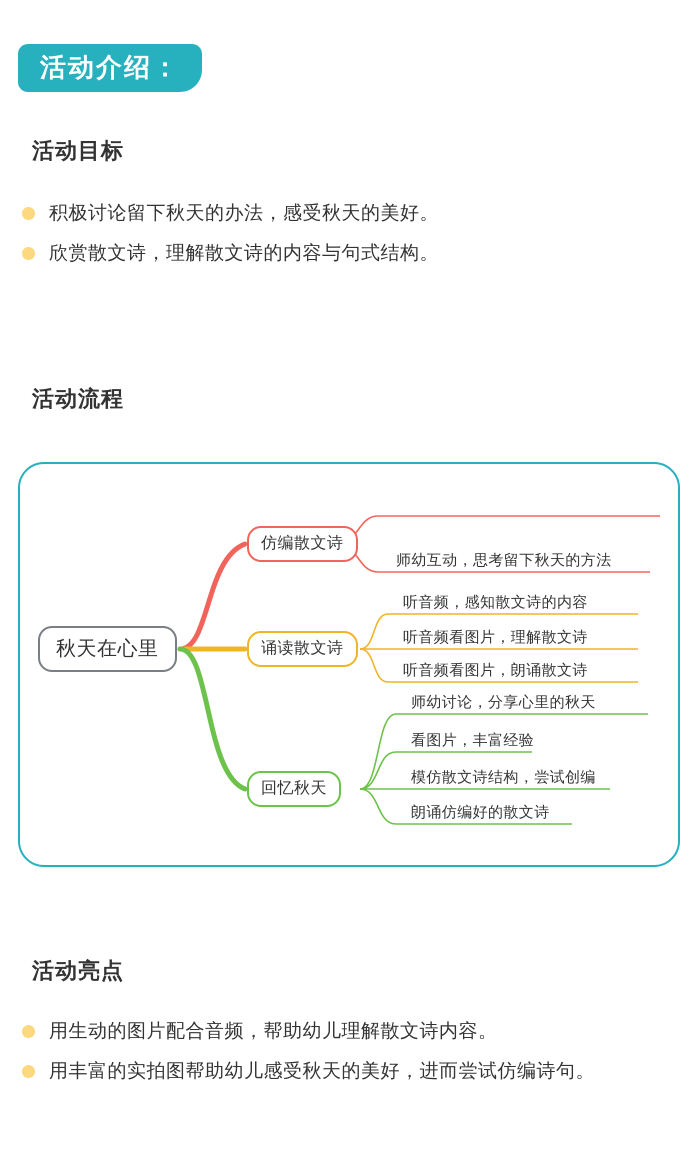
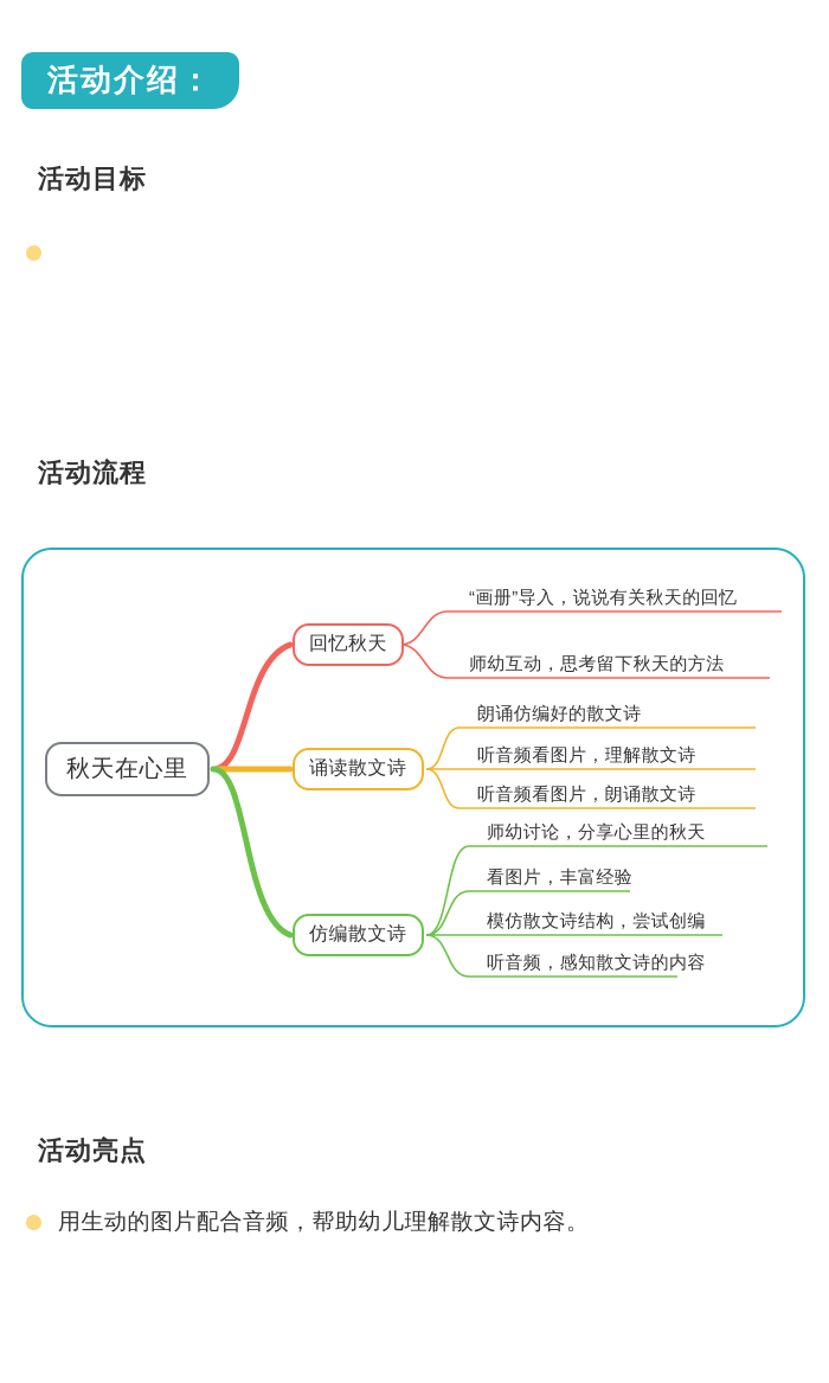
  活动介绍：
  活动目标
- 积极讨论留下秋天的办法，感受秋天的美好。
- 欣赏散文诗，理解散文诗的内容与句式结构。
  活动流程
  秋天在心里
- 仿编散文诗
+ 回忆秋天
  诵读散文诗
- 回忆秋天
+ 仿编散文诗
+ “画册”导入，说说有关秋天的回忆
  师幼互动，思考留下秋天的方法
- 听音频，感知散文诗的内容
+ 朗诵仿编好的散文诗
  听音频看图片，理解散文诗
  听音频看图片，朗诵散文诗
  师幼讨论，分享心里的秋天
  看图片，丰富经验
  模仿散文诗结构，尝试创编
- 朗诵仿编好的散文诗
+ 听音频，感知散文诗的内容
  活动亮点
  用生动的图片配合音频，帮助幼儿理解散文诗内容。
- 用丰富的实拍图帮助幼儿感受秋天的美好，进而尝试仿编诗句。
